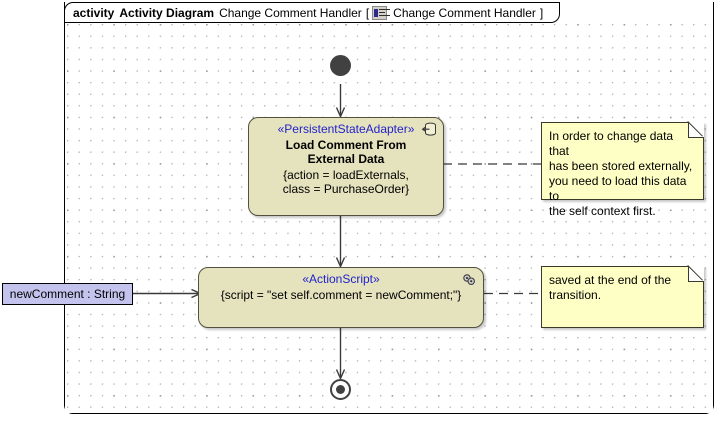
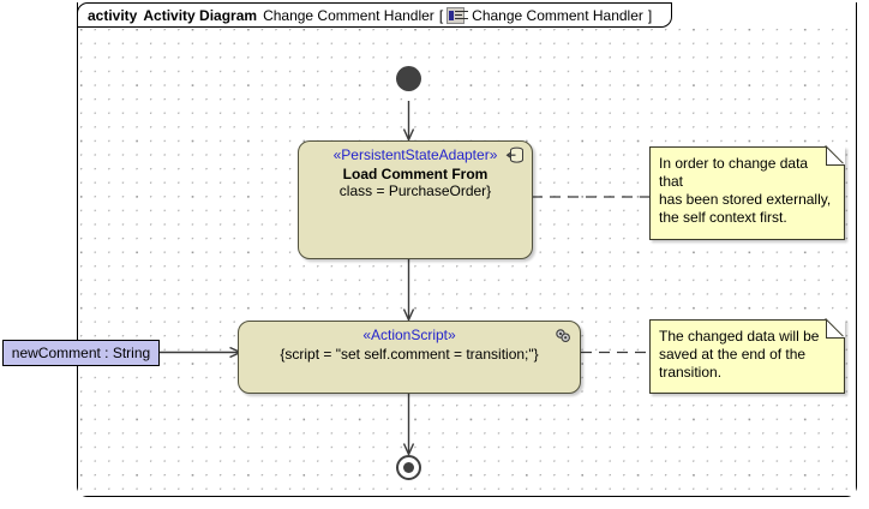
  activity
  Activity Diagram
  Change Comment Handler
  [
  Change Comment Handler
  ]
  «PersistentStateAdapter»
  Load Comment From
- External Data
- {action = loadExternals,
  class = PurchaseOrder}
  «ActionScript»
- {script = "set self.comment = newComment;"}
+ {script = "set self.comment = transition;"}
  newComment : String
  In order to change data that
  has been stored externally,
- you need to load this data to
  the self context first.
+ The changed data will be
  saved at the end of the
  transition.
